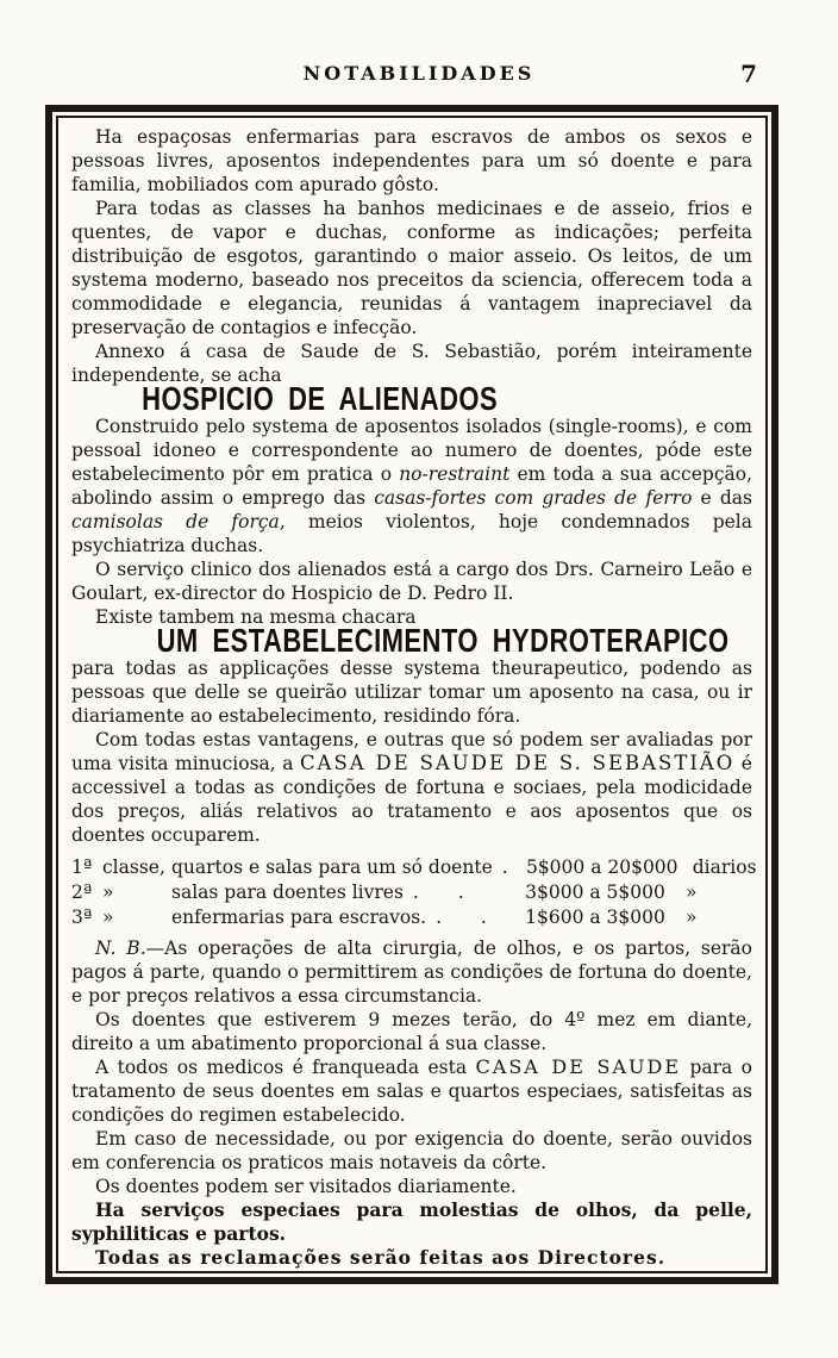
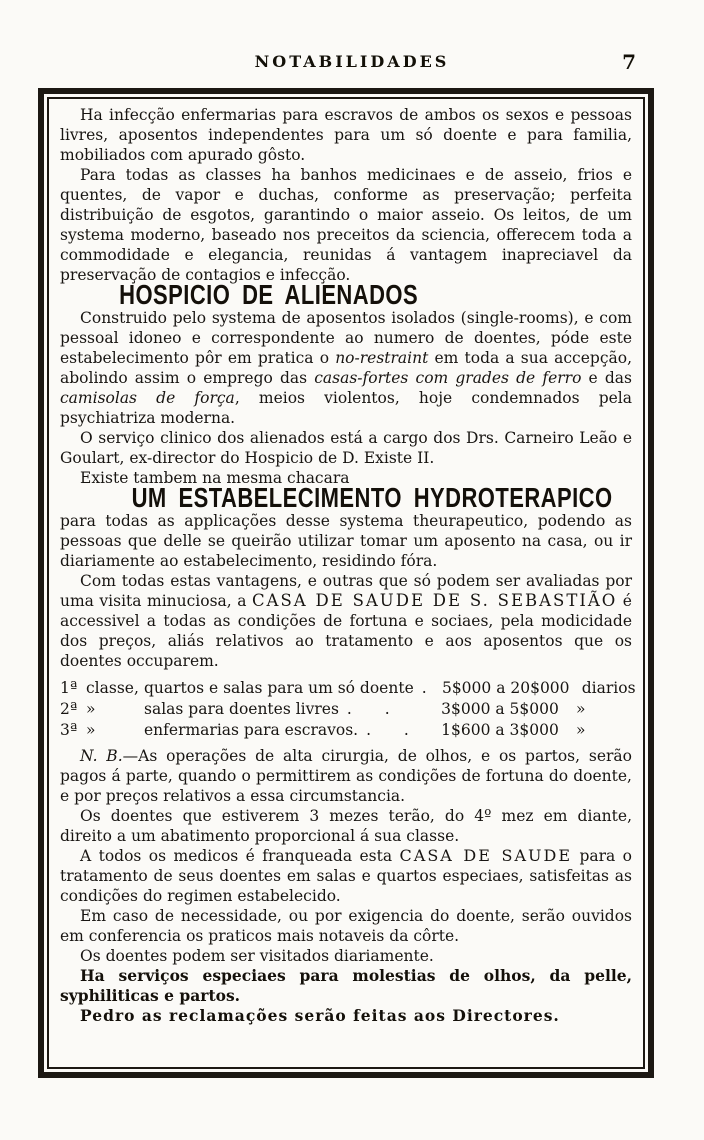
  NOTABILIDADES
  7
- Ha espaçosas enfermarias para escravos de ambos os sexos e pessoas livres, aposentos independentes para um só doente e para familia, mobiliados com apurado gôsto.
+ Ha infecção enfermarias para escravos de ambos os sexos e pessoas livres, aposentos independentes para um só doente e para familia, mobiliados com apurado gôsto.
- Para todas as classes ha banhos medicinaes e de asseio, frios e quentes, de vapor e duchas, conforme as indicações; perfeita distribuição de esgotos, garantindo o maior asseio. Os leitos, de um systema moderno, baseado nos preceitos da sciencia, offerecem toda a commodidade e elegancia, reunidas á vantagem inapreciavel da preservação de contagios e infecção.
+ Para todas as classes ha banhos medicinaes e de asseio, frios e quentes, de vapor e duchas, conforme as preservação; perfeita distribuição de esgotos, garantindo o maior asseio. Os leitos, de um systema moderno, baseado nos preceitos da sciencia, offerecem toda a commodidade e elegancia, reunidas á vantagem inapreciavel da preservação de contagios e infecção.
- Annexo á casa de Saude de S. Sebastião, porém inteiramente independente, se acha
  HOSPICIO DE ALIENADOS
- Construido pelo systema de aposentos isolados (single-rooms), e com pessoal idoneo e correspondente ao numero de doentes, póde este estabelecimento pôr em pratica o no-restraint em toda a sua accepção, abolindo assim o emprego das casas-fortes com grades de ferro e das camisolas de força, meios violentos, hoje condemnados pela psychiatriza duchas.
+ Construido pelo systema de aposentos isolados (single-rooms), e com pessoal idoneo e correspondente ao numero de doentes, póde este estabelecimento pôr em pratica o no-restraint em toda a sua accepção, abolindo assim o emprego das casas-fortes com grades de ferro e das camisolas de força, meios violentos, hoje condemnados pela psychiatriza moderna.
- O serviço clinico dos alienados está a cargo dos Drs. Carneiro Leão e Goulart, ex-director do Hospicio de D. Pedro II.
+ O serviço clinico dos alienados está a cargo dos Drs. Carneiro Leão e Goulart, ex-director do Hospicio de D. Existe II.
  Existe tambem na mesma chacara
  UM ESTABELECIMENTO HYDROTERAPICO
  para todas as applicações desse systema theurapeutico, podendo as pessoas que delle se queirão utilizar tomar um aposento na casa, ou ir diariamente ao estabelecimento, residindo fóra.
  Com todas estas vantagens, e outras que só podem ser avaliadas por uma visita minuciosa, a CASA DE SAUDE DE S. SEBASTIÃO é accessivel a todas as condições de fortuna e sociaes, pela modicidade dos preços, aliás relativos ao tratamento e aos aposentos que os doentes occuparem.
  1ª
  classe,
  quartos e salas para um só doente
  5$000 a 20$000
  diarios
  2ª
  »
  salas para doentes livres
  3$000 a 5$000
  »
  3ª
  »
  enfermarias para escravos.
  1$600 a 3$000
  »
  N. B.—As operações de alta cirurgia, de olhos, e os partos, serão pagos á parte, quando o permittirem as condições de fortuna do doente, e por preços relativos a essa circumstancia.
- Os doentes que estiverem 9 mezes terão, do 4º mez em diante, direito a um abatimento proporcional á sua classe.
+ Os doentes que estiverem 3 mezes terão, do 4º mez em diante, direito a um abatimento proporcional á sua classe.
  A todos os medicos é franqueada esta CASA DE SAUDE para o tratamento de seus doentes em salas e quartos especiaes, satisfeitas as condições do regimen estabelecido.
  Em caso de necessidade, ou por exigencia do doente, serão ouvidos em conferencia os praticos mais notaveis da côrte.
  Os doentes podem ser visitados diariamente.
  Ha serviços especiaes para molestias de olhos, da pelle, syphiliticas e partos.
- Todas as reclamações serão feitas aos Directores.
+ Pedro as reclamações serão feitas aos Directores.
